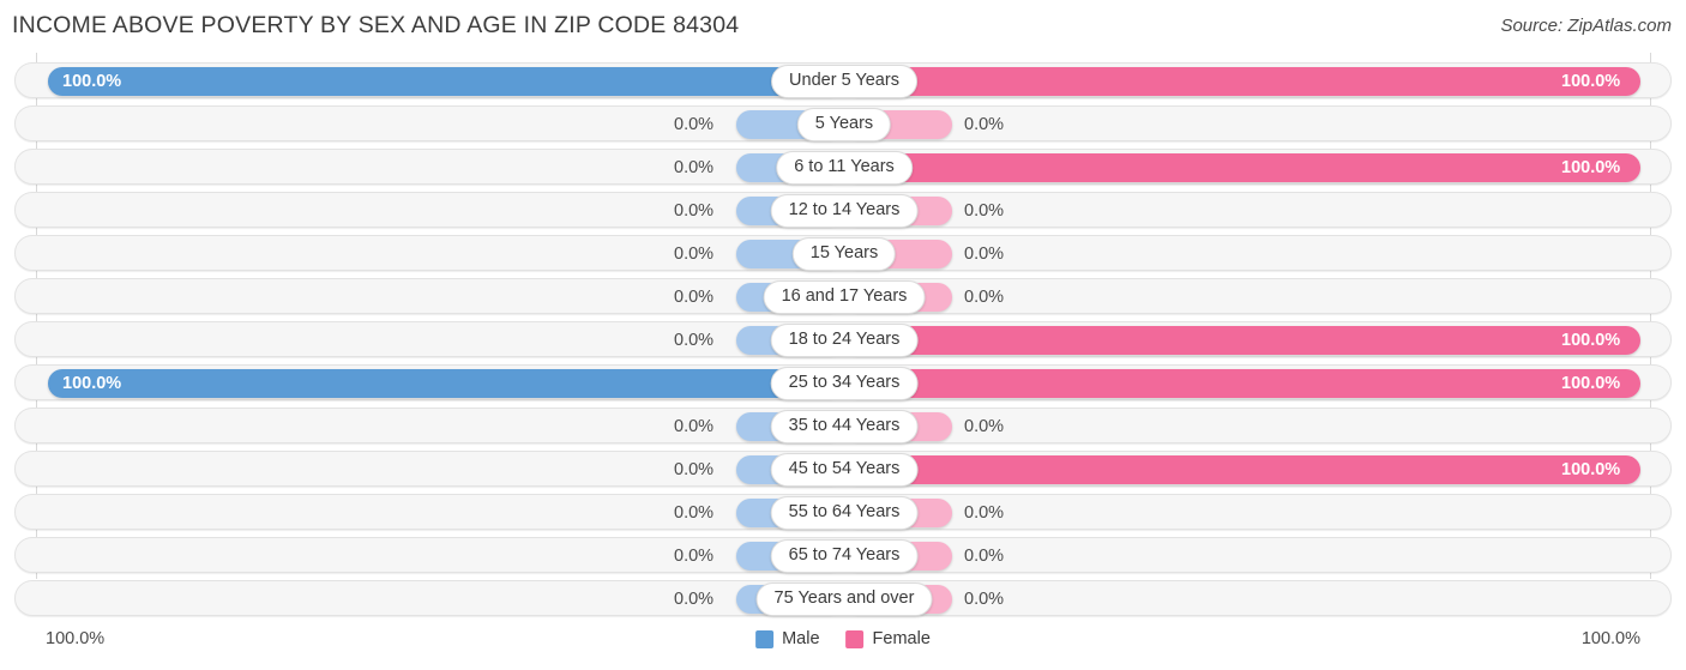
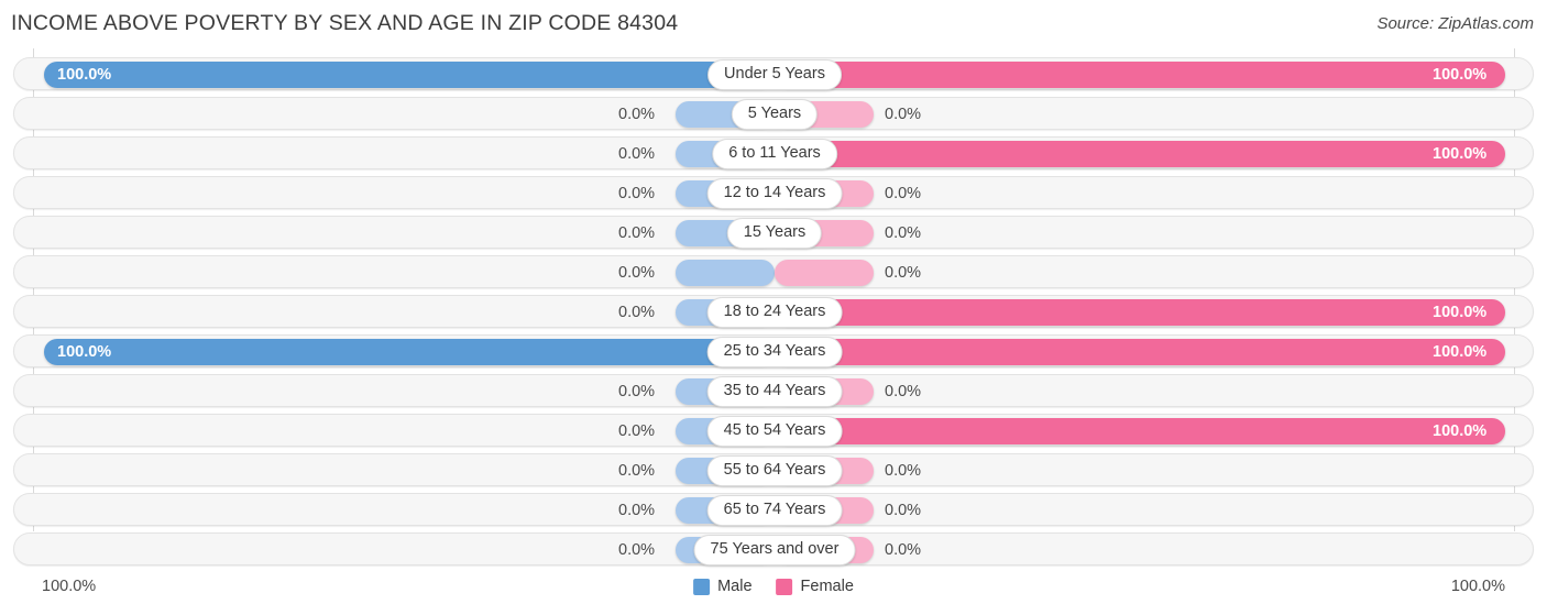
  INCOME ABOVE POVERTY BY SEX AND AGE IN ZIP CODE 84304
  Source: ZipAtlas.com
  100.0%
  100.0%
  Under 5 Years
  0.0%
  0.0%
  5 Years
  0.0%
  100.0%
  6 to 11 Years
  0.0%
  0.0%
  12 to 14 Years
  0.0%
  0.0%
  15 Years
  0.0%
  0.0%
- 16 and 17 Years
  0.0%
  100.0%
  18 to 24 Years
  100.0%
  100.0%
  25 to 34 Years
  0.0%
  0.0%
  35 to 44 Years
  0.0%
  100.0%
  45 to 54 Years
  0.0%
  0.0%
  55 to 64 Years
  0.0%
  0.0%
  65 to 74 Years
  0.0%
  0.0%
  75 Years and over
  100.0%
  Male
  Female
  100.0%
